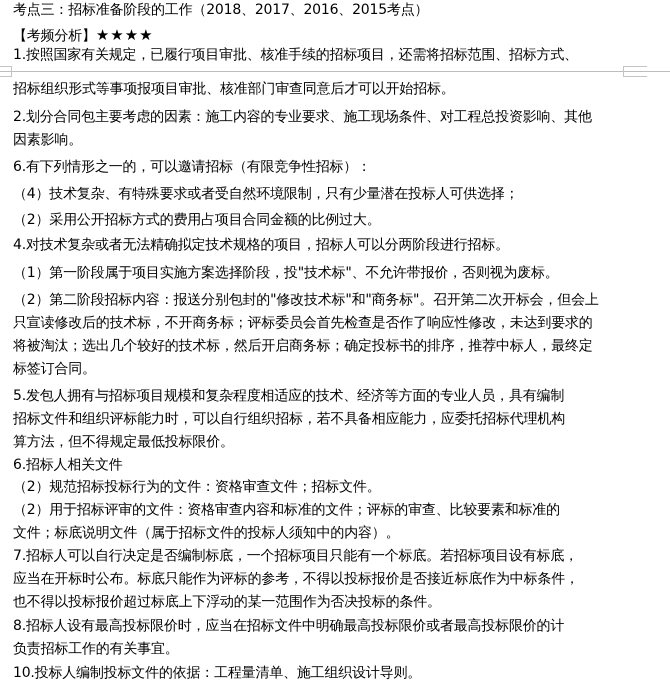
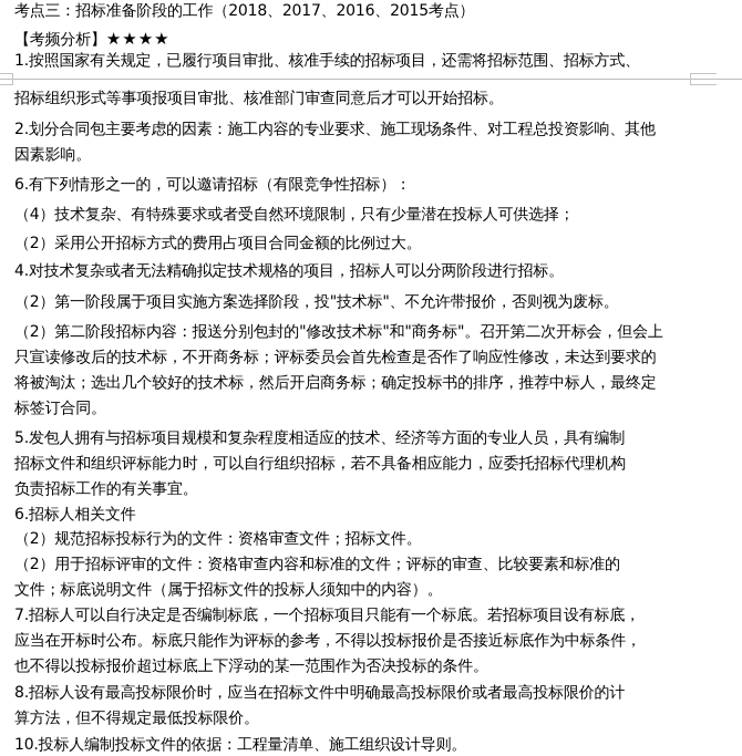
  考点三：招标准备阶段的工作（2018、2017、2016、2015考点）
  【考频分析】★★★★
  1.按照国家有关规定，已履行项目审批、核准手续的招标项目，还需将招标范围、招标方式、
  招标组织形式等事项报项目审批、核准部门审查同意后才可以开始招标。
  2.划分合同包主要考虑的因素：施工内容的专业要求、施工现场条件、对工程总投资影响、其他
  因素影响。
  6.有下列情形之一的，可以邀请招标（有限竞争性招标）：
  （4）技术复杂、有特殊要求或者受自然环境限制，只有少量潜在投标人可供选择；
  （2）采用公开招标方式的费用占项目合同金额的比例过大。
  4.对技术复杂或者无法精确拟定技术规格的项目，招标人可以分两阶段进行招标。
- （1）第一阶段属于项目实施方案选择阶段，投"技术标"、不允许带报价，否则视为废标。
+ （2）第一阶段属于项目实施方案选择阶段，投"技术标"、不允许带报价，否则视为废标。
  （2）第二阶段招标内容：报送分别包封的"修改技术标"和"商务标"。召开第二次开标会，但会上
  只宣读修改后的技术标，不开商务标；评标委员会首先检查是否作了响应性修改，未达到要求的
  将被淘汰；选出几个较好的技术标，然后开启商务标；确定投标书的排序，推荐中标人，最终定
  标签订合同。
  5.发包人拥有与招标项目规模和复杂程度相适应的技术、经济等方面的专业人员，具有编制
  招标文件和组织评标能力时，可以自行组织招标，若不具备相应能力，应委托招标代理机构
- 算方法，但不得规定最低投标限价。
+ 负责招标工作的有关事宜。
  6.招标人相关文件
  （2）规范招标投标行为的文件：资格审查文件；招标文件。
  （2）用于招标评审的文件：资格审查内容和标准的文件；评标的审查、比较要素和标准的
  文件；标底说明文件（属于招标文件的投标人须知中的内容）。
  7.招标人可以自行决定是否编制标底，一个招标项目只能有一个标底。若招标项目设有标底，
  应当在开标时公布。标底只能作为评标的参考，不得以投标报价是否接近标底作为中标条件，
  也不得以投标报价超过标底上下浮动的某一范围作为否决投标的条件。
  8.招标人设有最高投标限价时，应当在招标文件中明确最高投标限价或者最高投标限价的计
- 负责招标工作的有关事宜。
+ 算方法，但不得规定最低投标限价。
  10.投标人编制投标文件的依据：工程量清单、施工组织设计导则。
